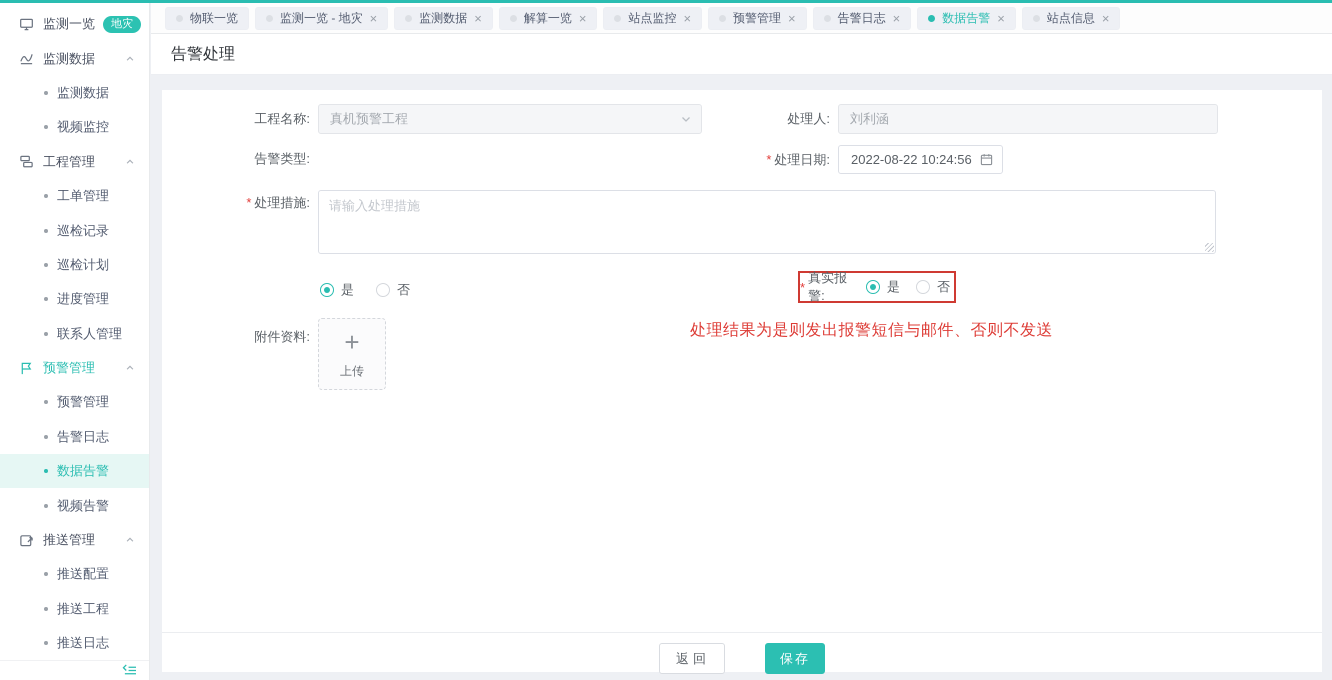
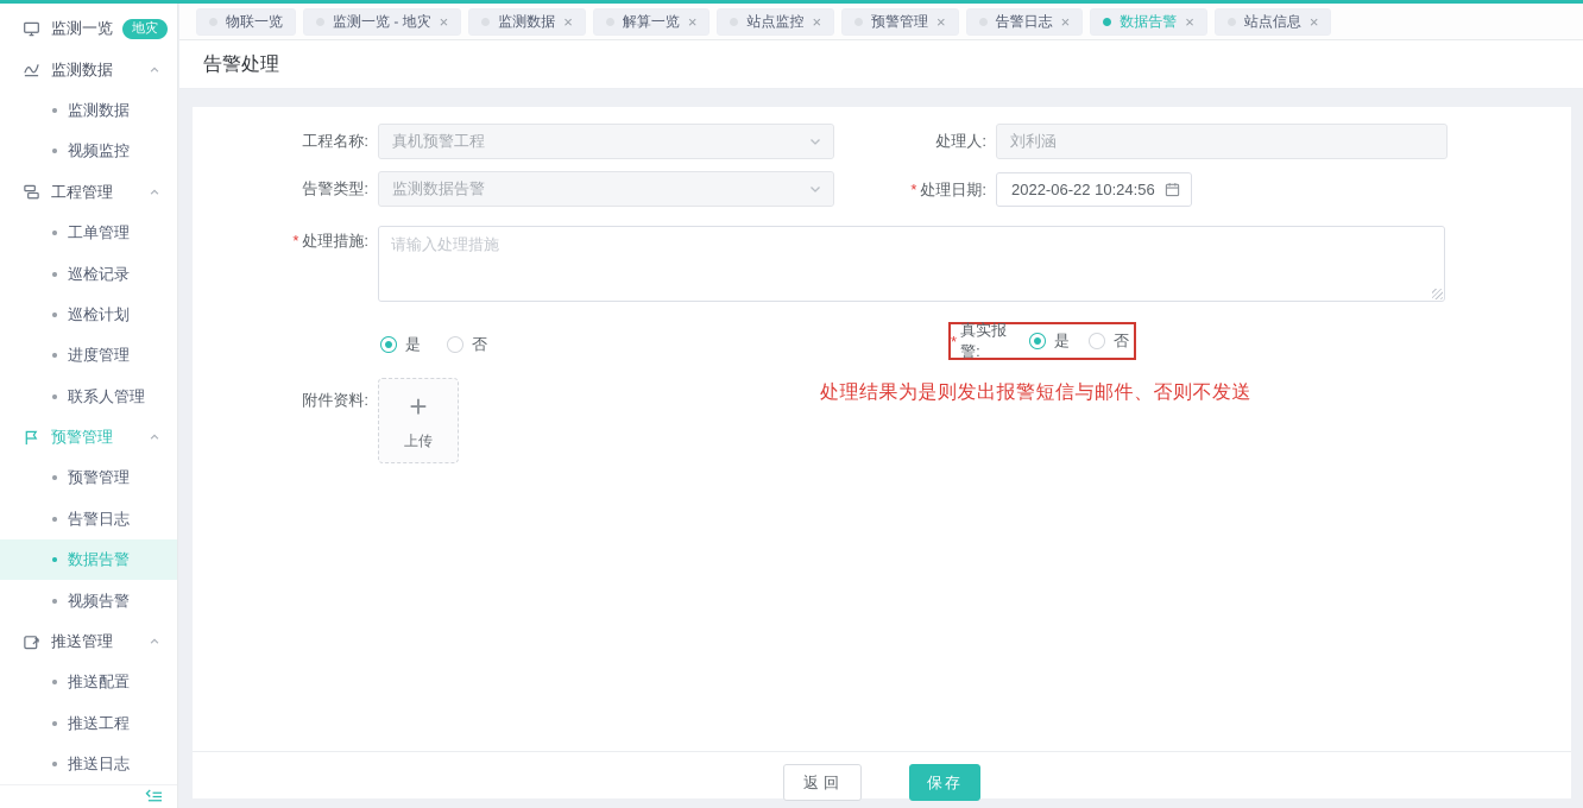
  监测一览
  地灾
  监测数据
  监测数据
  视频监控
  工程管理
  工单管理
  巡检记录
  巡检计划
  进度管理
  联系人管理
  预警管理
  预警管理
  告警日志
  数据告警
  视频告警
  推送管理
  推送配置
  推送工程
  推送日志
  物联一览
  监测一览 - 地灾
  ×
  监测数据
  ×
  解算一览
  ×
  站点监控
  ×
  预警管理
  ×
  告警日志
  ×
  数据告警
  ×
  站点信息
  ×
  告警处理
  工程名称:
  真机预警工程
  处理人:
  刘利涵
  告警类型:
+ 监测数据告警
  * 处理日期:
- 2022-08-22 10:24:56
+ 2022-06-22 10:24:56
  * 处理措施:
  请输入处理措施
  是
  否
  *
  真实报警:
  是
  否
  处理结果为是则发出报警短信与邮件、否则不发送
  附件资料:
  +
  上传
  返回
  保存
